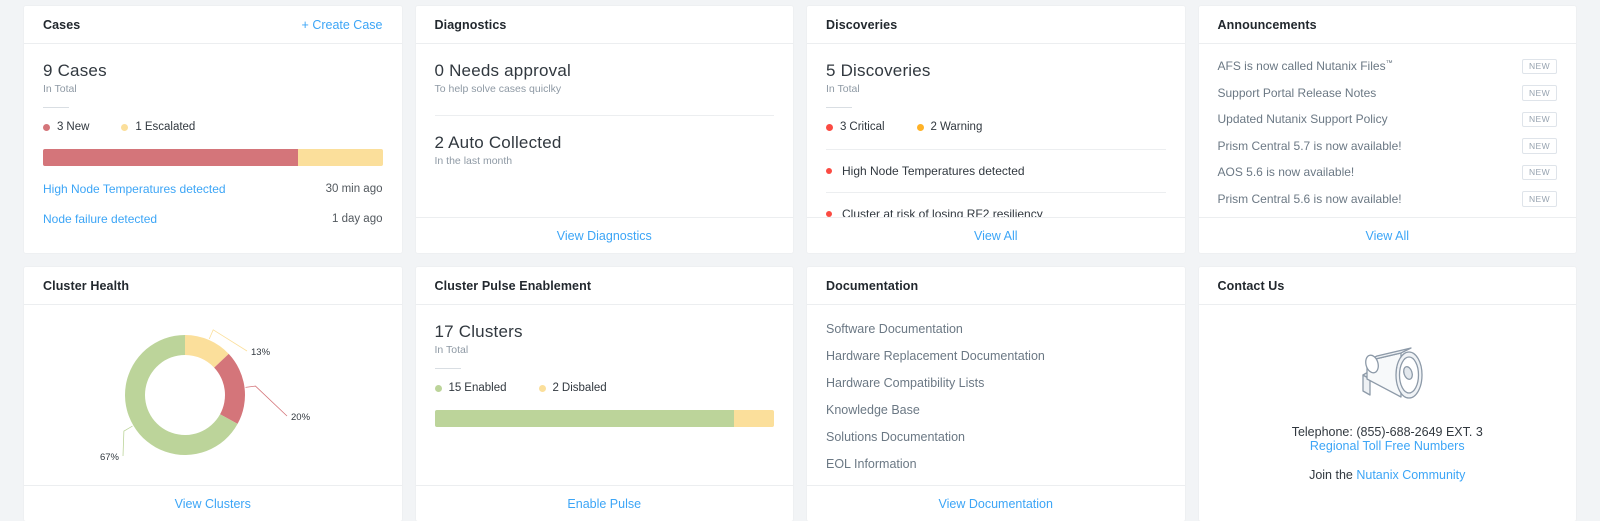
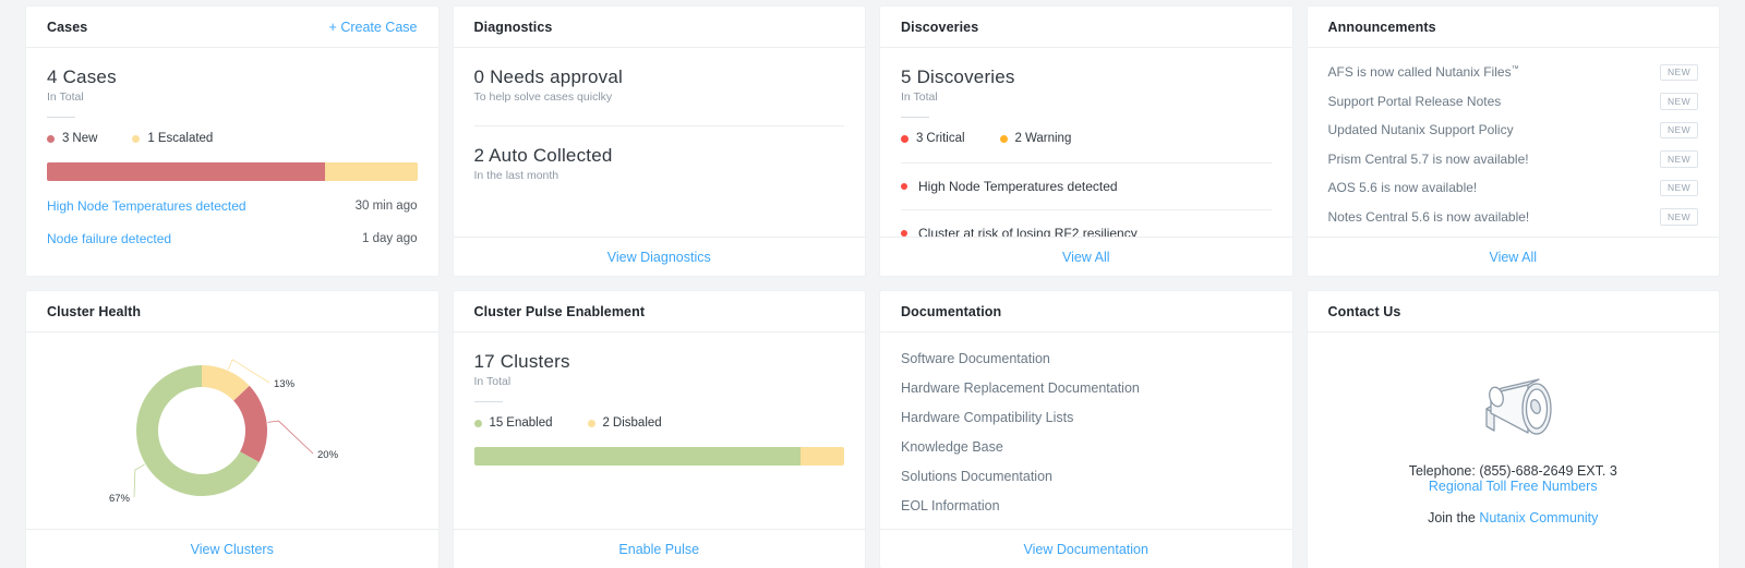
  Cases
  + Create Case
- 9 Cases
+ 4 Cases
  In Total
  3
  New
  1
  Escalated
  High Node Temperatures detected
  30 min ago
  Node failure detected
  1 day ago
  Diagnostics
  0 Needs approval
  To help solve cases quiclky
  2 Auto Collected
  In the last month
  View Diagnostics
  Discoveries
  5 Discoveries
  In Total
  3
  Critical
  2
  Warning
  High Node Temperatures detected
  Cluster at risk of losing RF2 resiliency
  View All
  Announcements
  AFS is now called Nutanix Files
  NEW
  Support Portal Release Notes
  NEW
  Updated Nutanix Support Policy
  NEW
  Prism Central 5.7 is now available!
  NEW
  AOS 5.6 is now available!
  NEW
- Prism Central 5.6 is now available!
+ Notes Central 5.6 is now available!
  NEW
  View All
  Cluster Health
  13%
  20%
  67%
  View Clusters
  Cluster Pulse Enablement
  17 Clusters
  In Total
  15
  Enabled
  2
  Disbaled
  Enable Pulse
  Documentation
  Software Documentation
  Hardware Replacement Documentation
  Hardware Compatibility Lists
  Knowledge Base
  Solutions Documentation
  EOL Information
  View Documentation
  Contact Us
  Telephone: (855)-688-2649 EXT. 3
  Regional Toll Free Numbers
  Join the Nutanix Community
